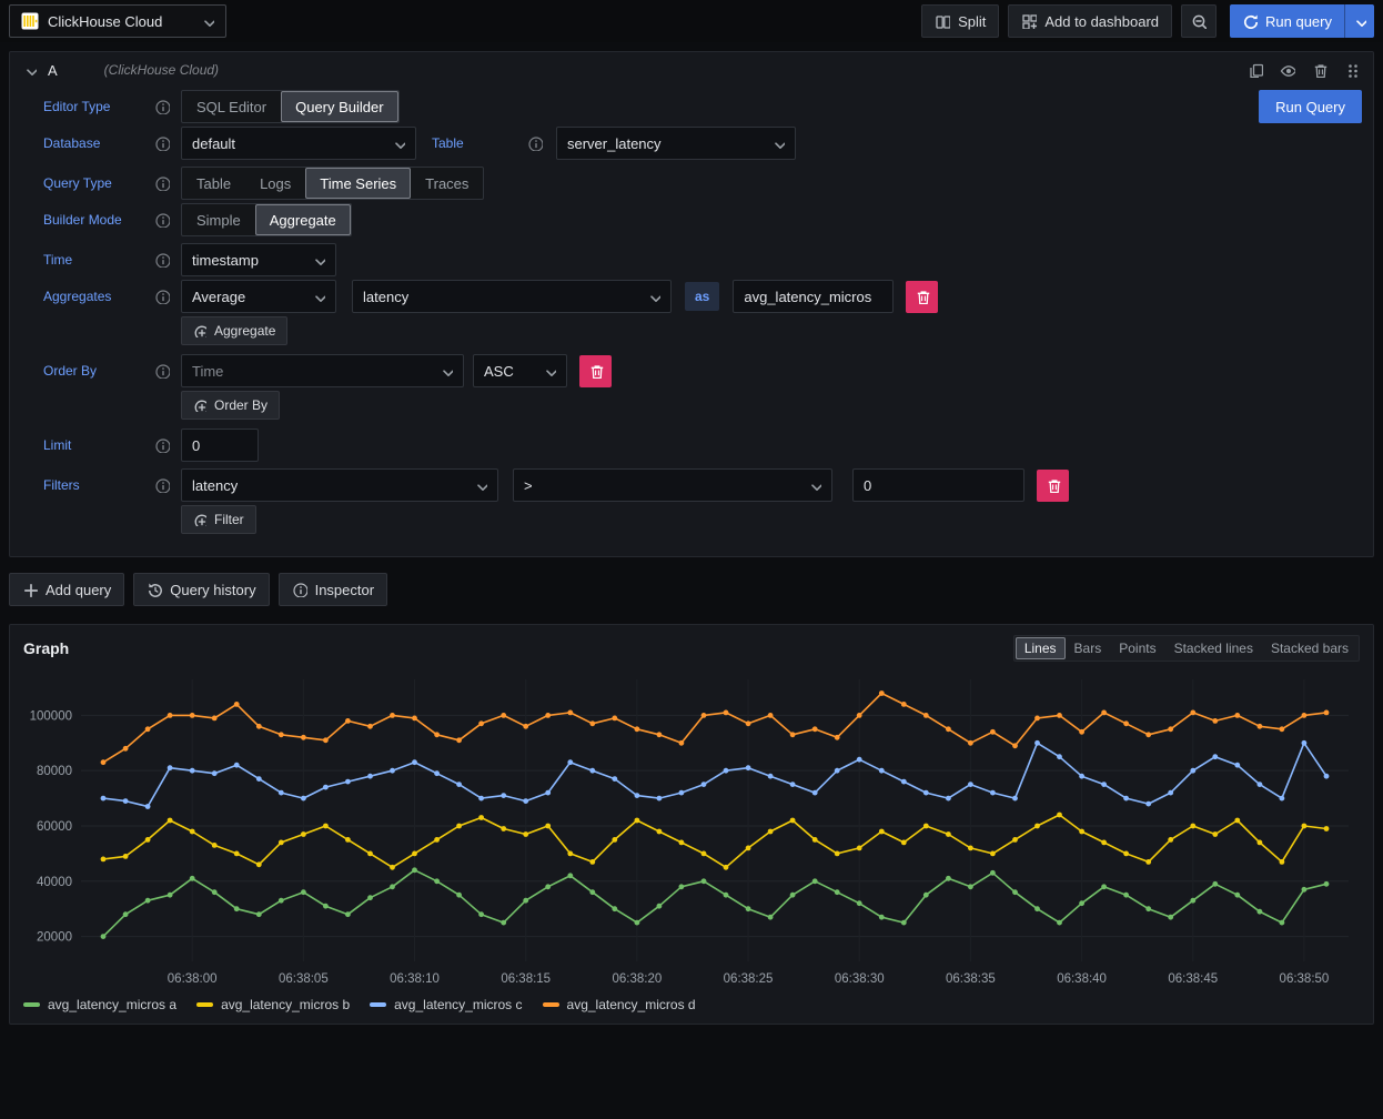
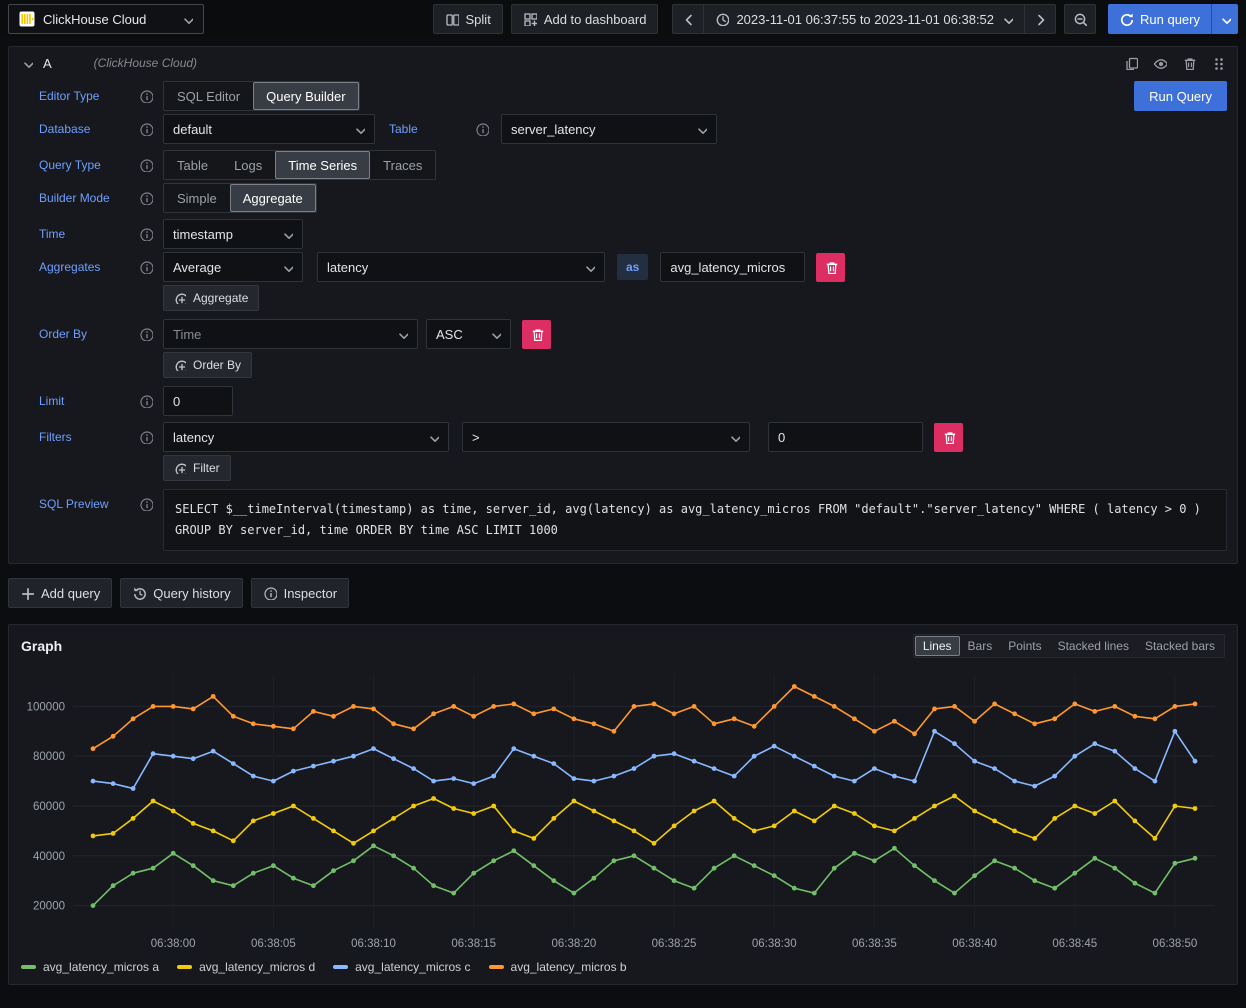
  ClickHouse Cloud
  Split
  Add to dashboard
+ 2023-11-01 06:37:55 to 2023-11-01 06:38:52
  Run query
  A
  (ClickHouse Cloud)
  Editor Type
  SQL Editor
  Query Builder
  Run Query
  Database
  default
  Table
  server_latency
  Query Type
  Table
  Logs
  Time Series
  Traces
  Builder Mode
  Simple
  Aggregate
  Time
  timestamp
  Aggregates
  Average
  latency
  as
  avg_latency_micros
  Aggregate
  Order By
  Time
  ASC
  Order By
  Limit
  0
  Filters
  latency
  >
  0
  Filter
+ SQL Preview
+ SELECT $__timeInterval(timestamp) as time, server_id, avg(latency) as avg_latency_micros FROM "default"."server_latency" WHERE ( latency > 0 ) GROUP BY server_id, time ORDER BY time ASC LIMIT 1000
  Add query
  Query history
  Inspector
  Graph
  Lines
  Bars
  Points
  Stacked lines
  Stacked bars
  20000
  40000
  60000
  80000
  100000
  06:38:00
  06:38:05
  06:38:10
  06:38:15
  06:38:20
  06:38:25
  06:38:30
  06:38:35
  06:38:40
  06:38:45
  06:38:50
  avg_latency_micros a
- avg_latency_micros b
+ avg_latency_micros d
  avg_latency_micros c
- avg_latency_micros d
+ avg_latency_micros b
